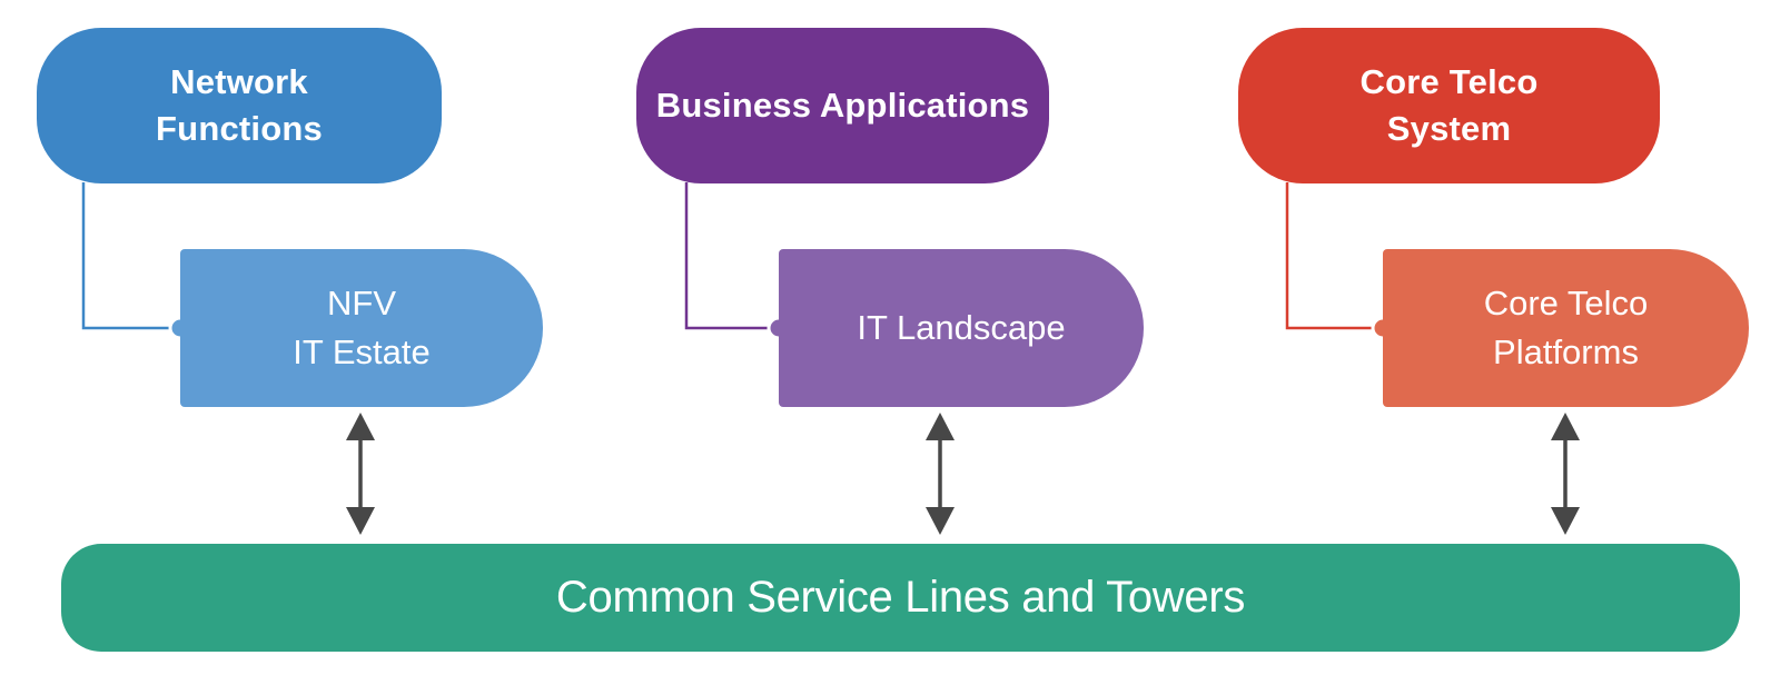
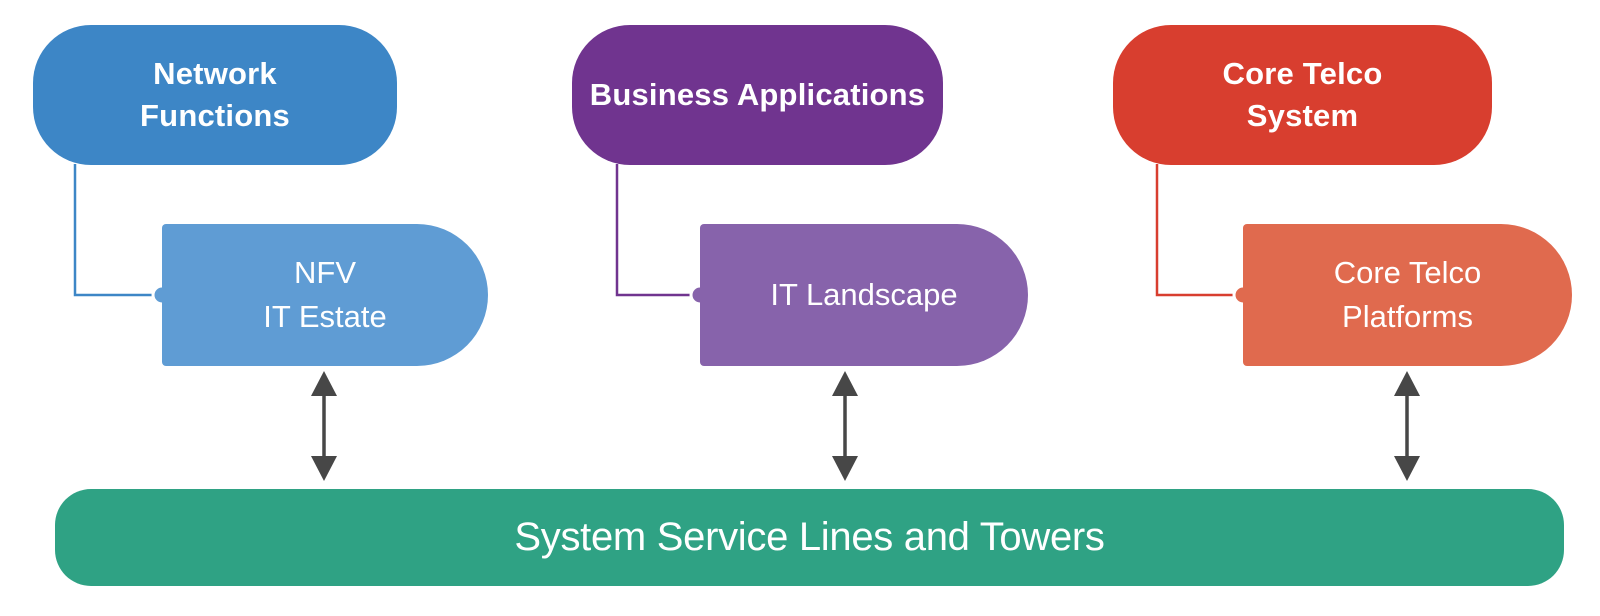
  Network
  Functions
  Business Applications
  Core Telco
  System
  NFV
  IT Estate
  IT Landscape
  Core Telco
  Platforms
- Common Service Lines and Towers
+ System Service Lines and Towers
